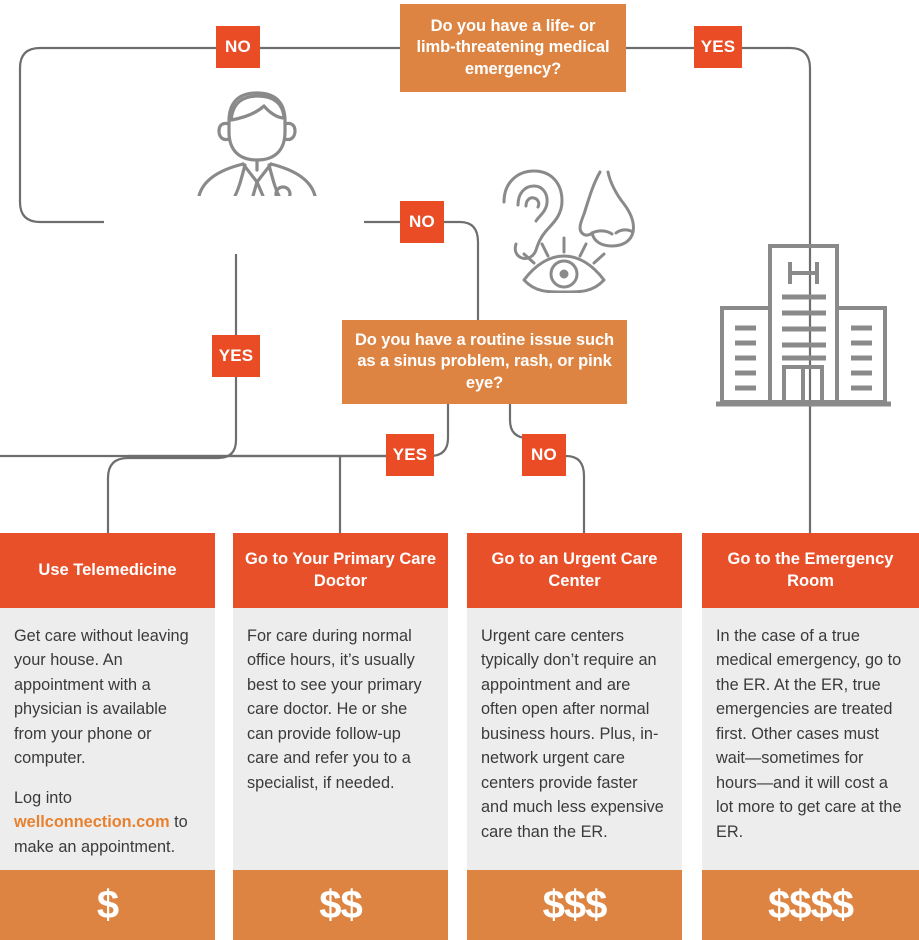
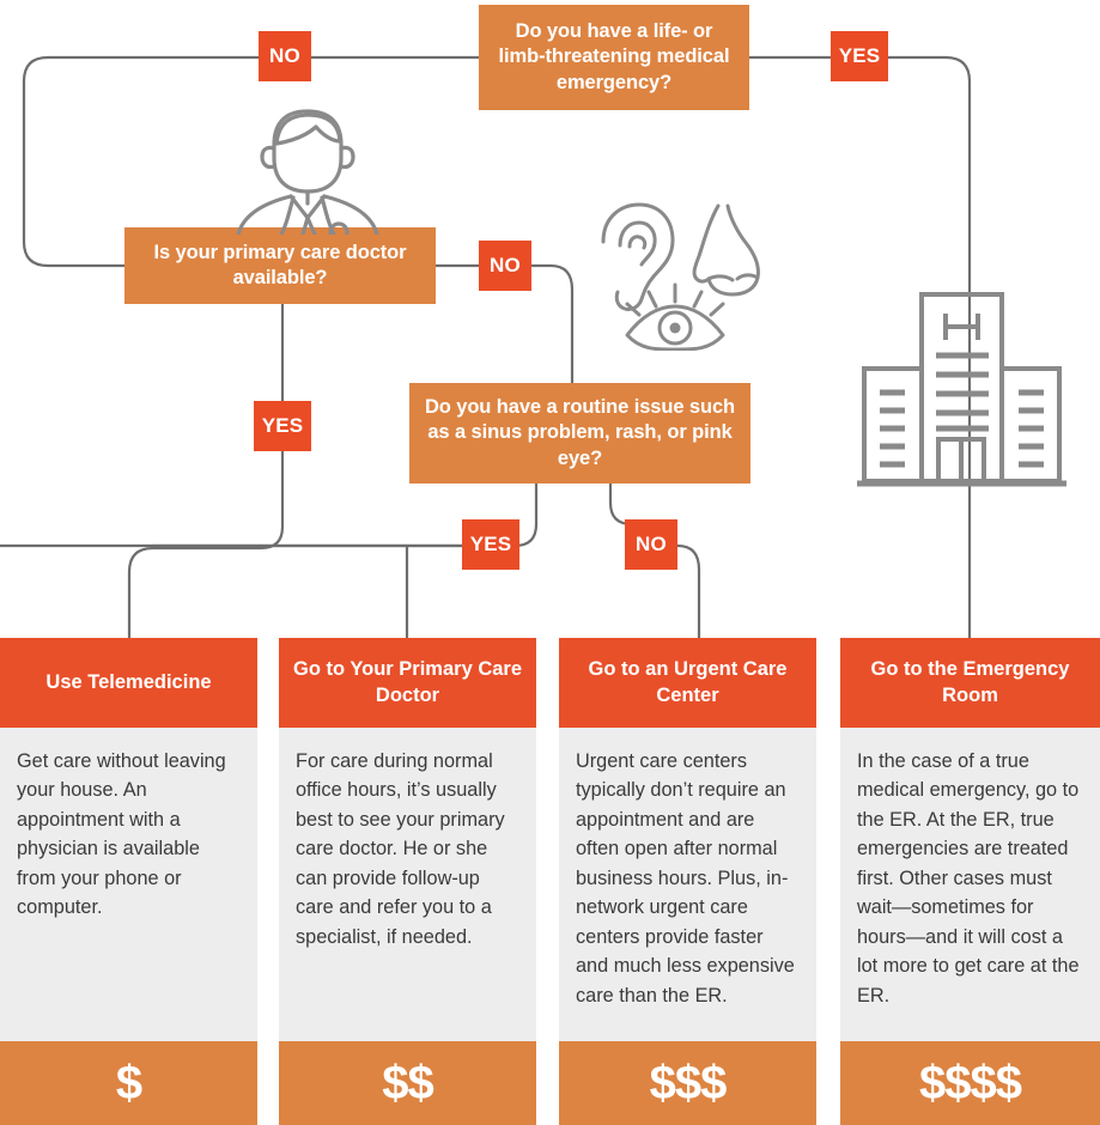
  Do you have a life- or limb-threatening medical emergency?
+ Is your primary care doctor available?
  Do you have a routine issue such as a sinus problem, rash, or pink eye?
  NO
  YES
  NO
  YES
  YES
  NO
  Use Telemedicine
  Get care without leaving your house. An appointment with a physician is available from your phone or computer.
- Log into wellconnection.com to make an appointment.
  $
  Go to Your Primary Care Doctor
  For care during normal office hours, it’s usually best to see your primary care doctor. He or she can provide follow-up care and refer you to a specialist, if needed.
  $$
  Go to an Urgent Care Center
  Urgent care centers typically don’t require an appointment and are often open after normal business hours. Plus, in-network urgent care centers provide faster and much less expensive care than the ER.
  $$$
  Go to the Emergency Room
  In the case of a true medical emergency, go to the ER. At the ER, true emergencies are treated first. Other cases must wait—sometimes for hours—and it will cost a lot more to get care at the ER.
  $$$$
